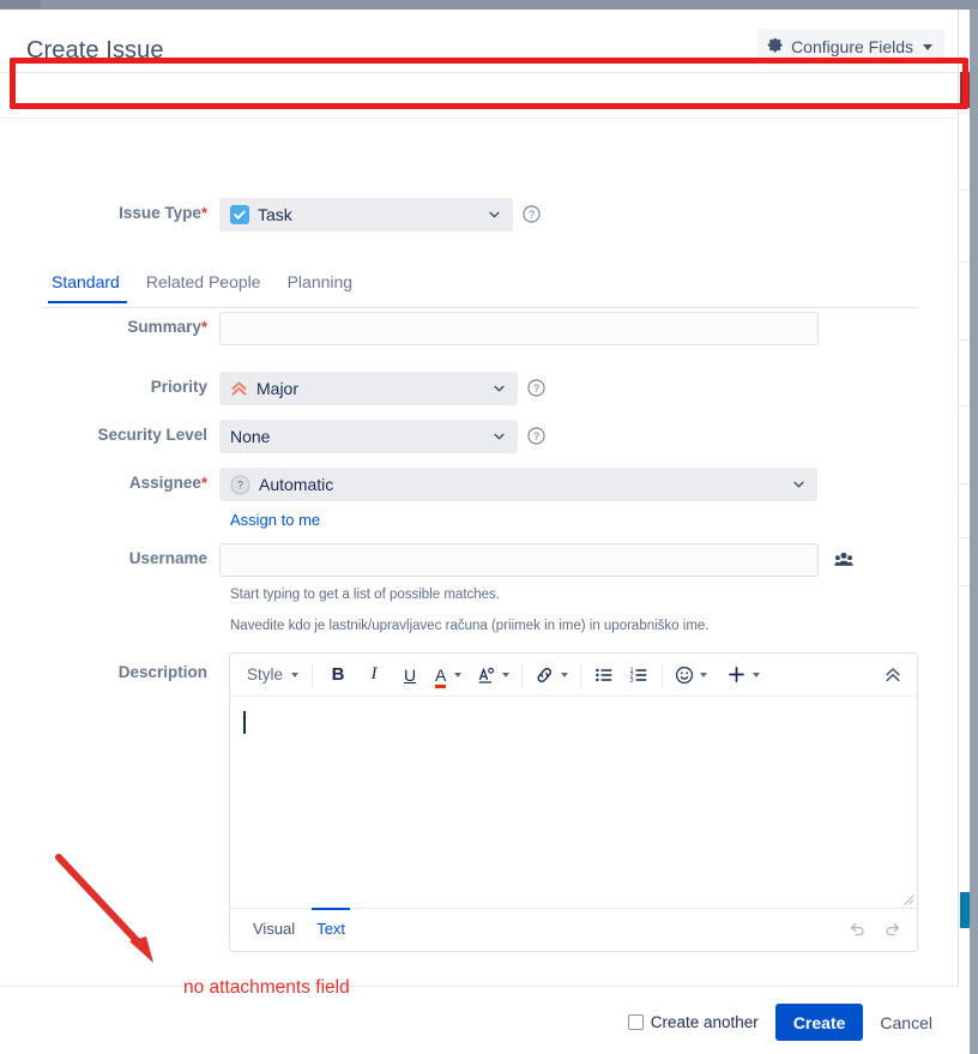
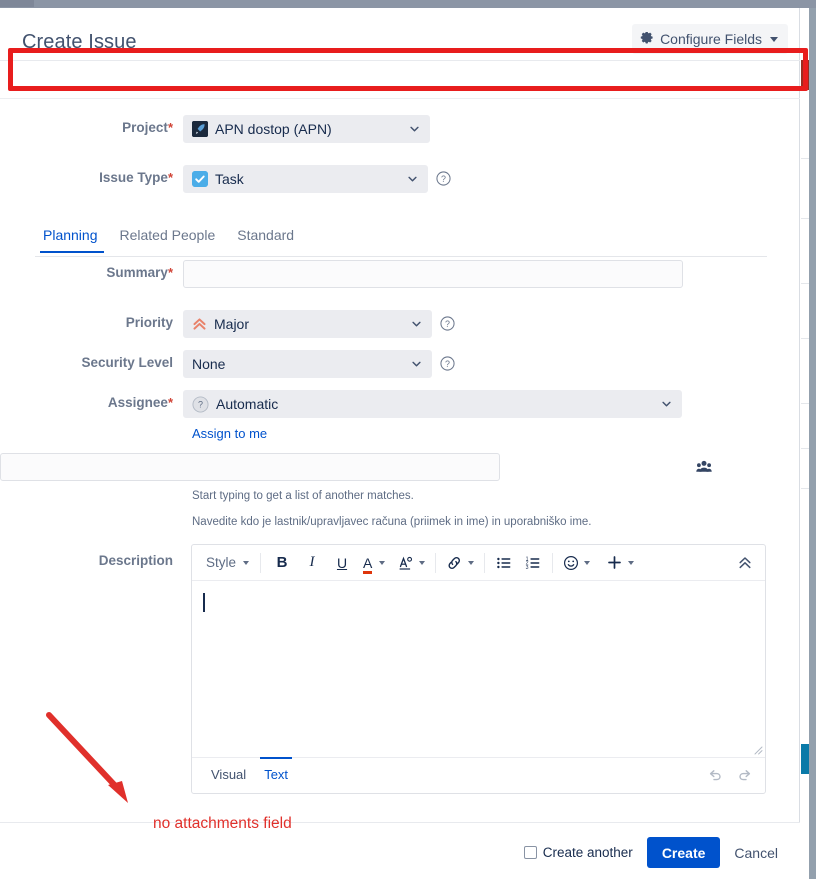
  Create Issue
  Configure Fields
+ Project*
+ APN dostop (APN)
  Issue Type*
  Task
  ?
- Standard
+ Planning
  Related People
- Planning
+ Standard
  Summary*
  Priority
  Major
  ?
  Security Level
  None
  ?
  Assignee*
  ?
  Automatic
  Assign to me
- Username
- Start typing to get a list of possible matches.
+ Start typing to get a list of another matches.
  Navedite kdo je lastnik/upravljavec računa (priimek in ime) in uporabniško ime.
  Description
  Style
  B
  I
  U
  A
  Visual
  Text
  Create another
  Create
  Cancel
  no attachments field
